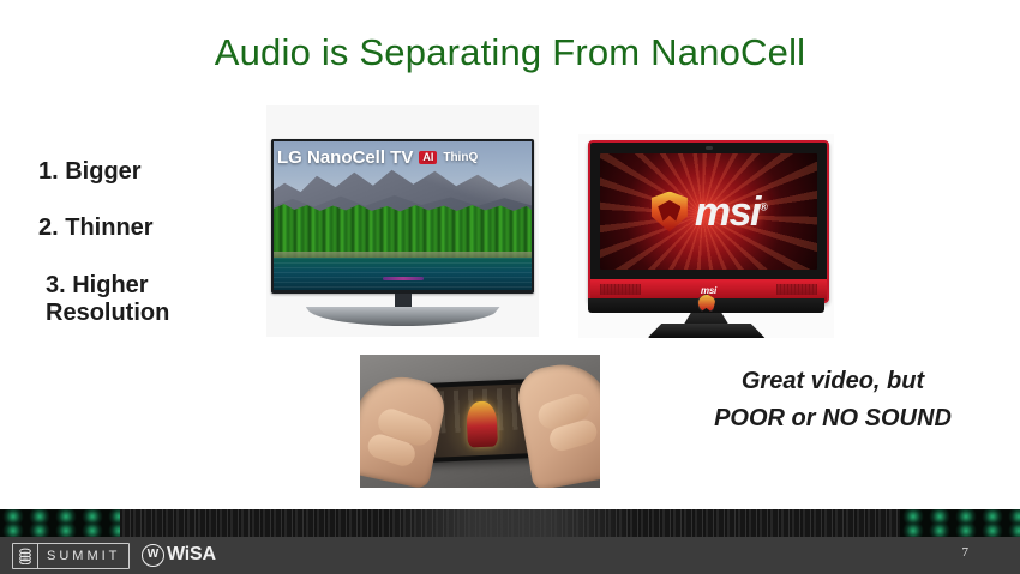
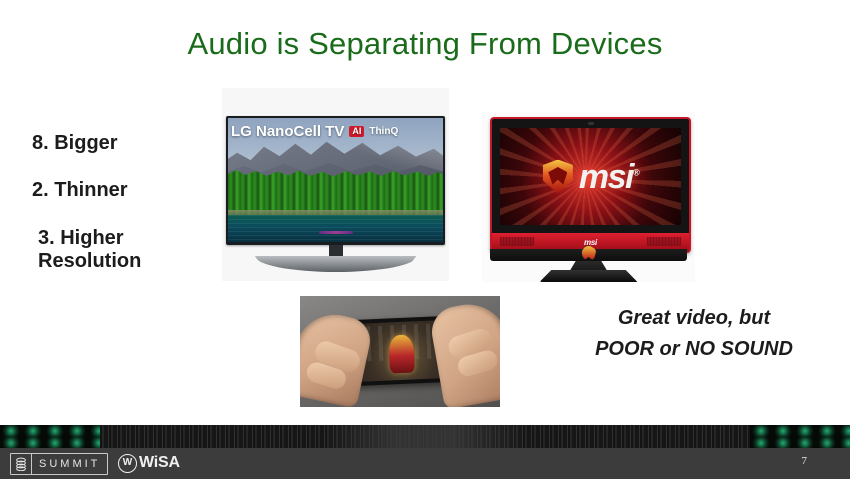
- Audio is Separating From NanoCell
+ Audio is Separating From Devices
- 1. Bigger
+ 8. Bigger
  2. Thinner
  3. Higher
  Resolution
  LG NanoCell TV
  AI
  ThinQ
  msi®
  msi
  Great video, but
  POOR or NO SOUND
  SUMMIT
  W
  WiSA
  7
